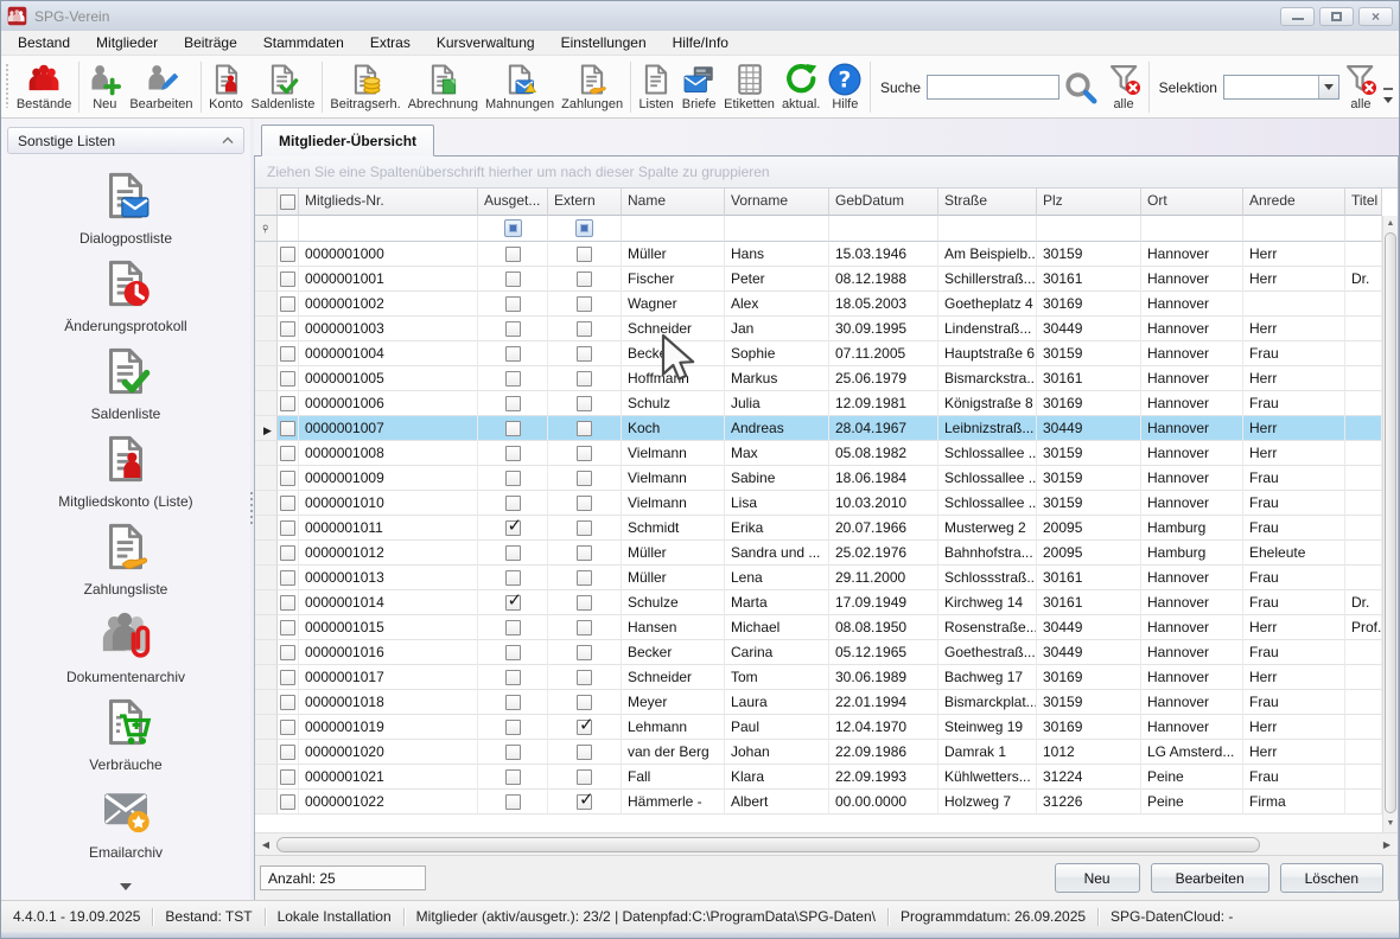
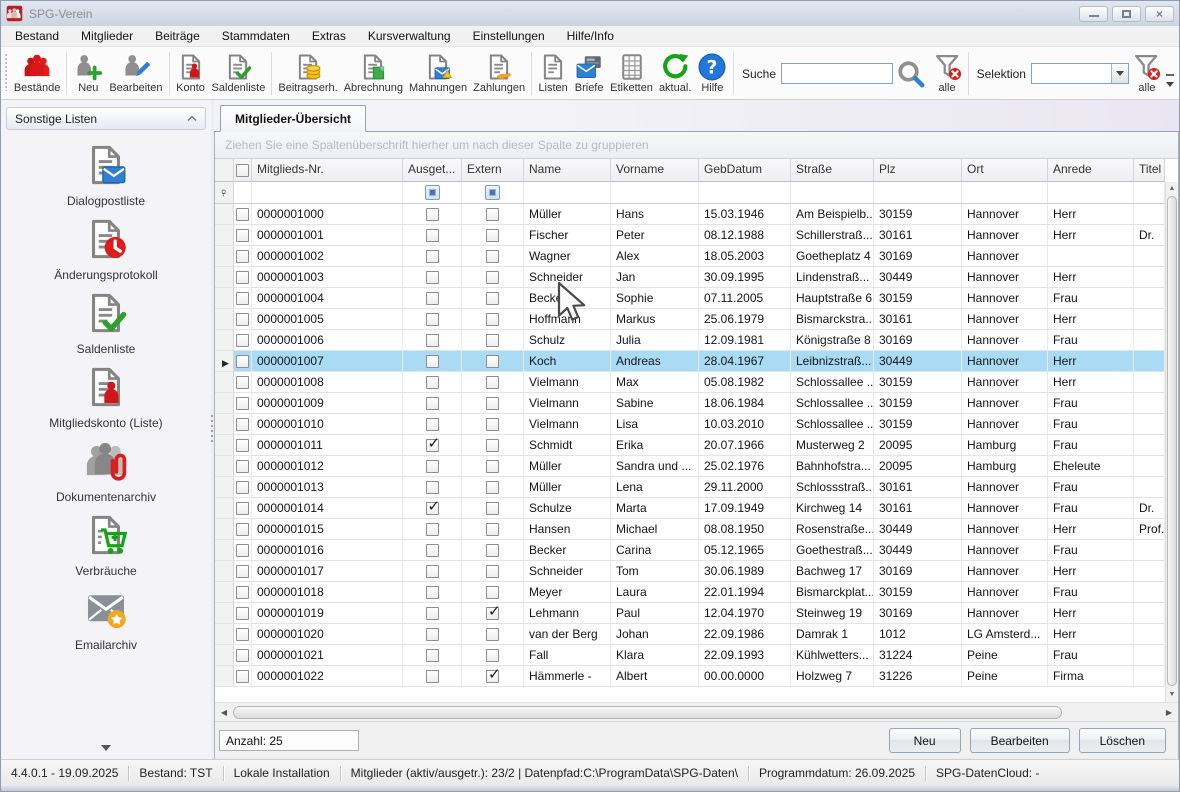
  SPG-Verein
  ×
  Bestand
  Mitglieder
  Beiträge
  Stammdaten
  Extras
  Kursverwaltung
  Einstellungen
  Hilfe/Info
  Bestände
  Neu
  Bearbeiten
  Konto
  Saldenliste
  Beitragserh.
  Abrechnung
  Mahnungen
  Zahlungen
  Listen
  Briefe
  Etiketten
  aktual.
  ?
  Hilfe
  Suche
  alle
  Selektion
  alle
  Sonstige Listen
  Dialogpostliste
  Änderungsprotokoll
  Saldenliste
  Mitgliedskonto (Liste)
- Zahlungsliste
  Dokumentenarchiv
  Verbräuche
  Emailarchiv
  Mitglieder-Übersicht
  Ziehen Sie eine Spaltenüberschrift hierher um nach dieser Spalte zu gruppieren
  Mitglieds-Nr.
  Ausget...
  Extern
  Name
  Vorname
  GebDatum
  Straße
  Plz
  Ort
  Anrede
  Titel
  0000001000
  Müller
  Hans
  15.03.1946
  Am Beispielb..
  30159
  Hannover
  Herr
  0000001001
  Fischer
  Peter
  08.12.1988
  Schillerstraß...
  30161
  Hannover
  Herr
  Dr.
  0000001002
  Wagner
  Alex
  18.05.2003
  Goetheplatz 4
  30169
  Hannover
  0000001003
  Schneider
  Jan
  30.09.1995
  Lindenstraß...
  30449
  Hannover
  Herr
  0000001004
  Sophie
  07.11.2005
  Hauptstraße 6
  30159
  Hannover
  Frau
  0000001005
  Hoffman
  Markus
  25.06.1979
  Bismarckstra...
  30161
  Hannover
  Herr
  0000001006
  Schulz
  Julia
  12.09.1981
  Königstraße 8
  30169
  Hannover
  Frau
  ▶
  0000001007
  Koch
  Andreas
  28.04.1967
  Leibnizstraß...
  30449
  Hannover
  Herr
  0000001008
  Vielmann
  Max
  05.08.1982
  Schlossallee ..
  30159
  Hannover
  Herr
  0000001009
  Vielmann
  Sabine
  18.06.1984
  Schlossallee ..
  30159
  Hannover
  Frau
  0000001010
  Vielmann
  Lisa
  10.03.2010
  Schlossallee ..
  30159
  Hannover
  Frau
  0000001011
  ✓
  Schmidt
  Erika
  20.07.1966
  Musterweg 2
  20095
  Hamburg
  Frau
  0000001012
  Müller
  Sandra und ...
  25.02.1976
  Bahnhofstra...
  20095
  Hamburg
  Eheleute
  0000001013
  Müller
  Lena
  29.11.2000
  Schlossstraß...
  30161
  Hannover
  Frau
  0000001014
  ✓
  Schulze
  Marta
  17.09.1949
  Kirchweg 14
  30161
  Hannover
  Frau
  Dr.
  0000001015
  Hansen
  Michael
  08.08.1950
  Rosenstraße...
  30449
  Hannover
  Herr
  Prof.
  0000001016
  Becker
  Carina
  05.12.1965
  Goethestraß...
  30449
  Hannover
  Frau
  0000001017
  Schneider
  Tom
  30.06.1989
  Bachweg 17
  30169
  Hannover
  Herr
  0000001018
  Meyer
  Laura
  22.01.1994
  Bismarckplat...
  30159
  Hannover
  Frau
  0000001019
  ✓
  Lehmann
  Paul
  12.04.1970
  Steinweg 19
  30169
  Hannover
  Herr
  0000001020
  van der Berg
  Johan
  22.09.1986
  Damrak 1
  1012
  LG Amsterd...
  Herr
  0000001021
  Fall
  Klara
  22.09.1993
  Kühlwetters...
  31224
  Peine
  Frau
  0000001022
  ✓
  Hämmerle -
  Albert
  00.00.0000
  Holzweg 7
  31226
  Peine
  Firma
  ◀
  ▶
  Anzahl: 25
  Neu
  Bearbeiten
  Löschen
  4.4.0.1 - 19.09.2025
  Bestand: TST
  Lokale Installation
  Mitglieder (aktiv/ausgetr.): 23/2 | Datenpfad:C:\ProgramData\SPG-Daten\
  Programmdatum: 26.09.2025
  SPG-DatenCloud: -
